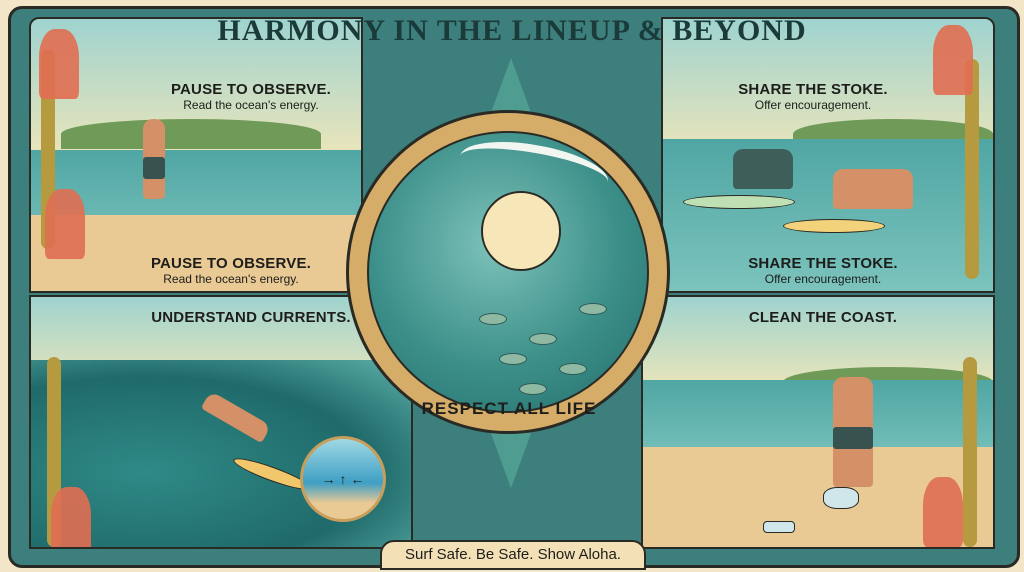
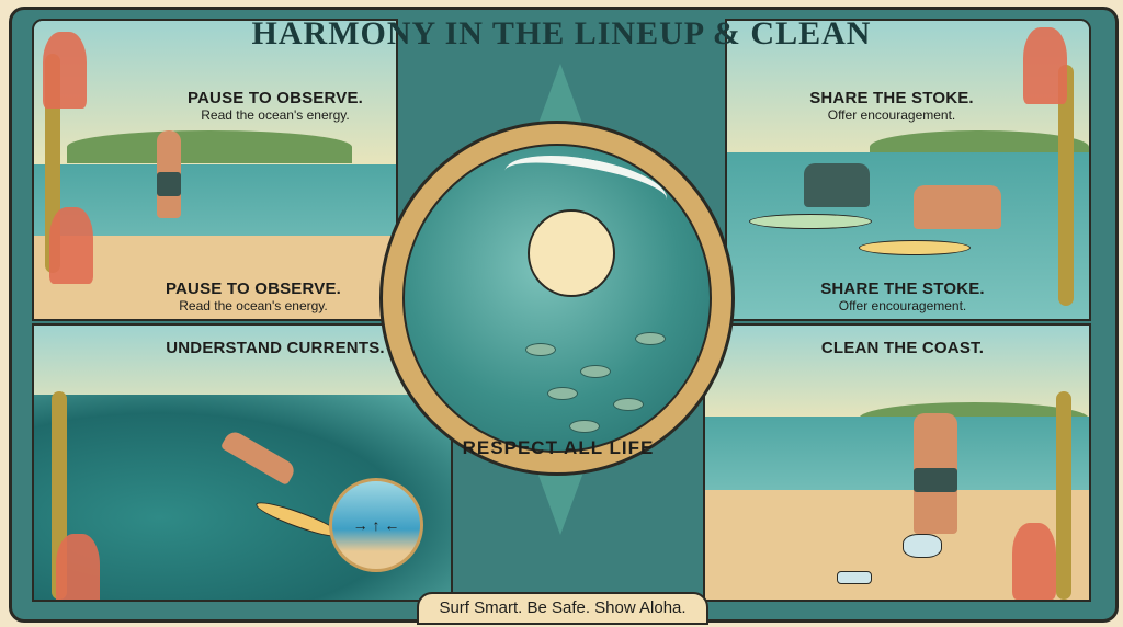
  PAUSE TO OBSERVE.
  Read the ocean's energy.
  PAUSE TO OBSERVE.
  Read the ocean's energy.
  SHARE THE STOKE.
  Offer encouragement.
  SHARE THE STOKE.
  Offer encouragement.
  UNDERSTAND CURRENTS.
  CLEAN THE COAST.
- HARMONY IN THE LINEUP & BEYOND
+ HARMONY IN THE LINEUP & CLEAN
  RESPECT ALL LIFE
  → ↑ ←
- Surf Safe. Be Safe. Show Aloha.
+ Surf Smart. Be Safe. Show Aloha.
